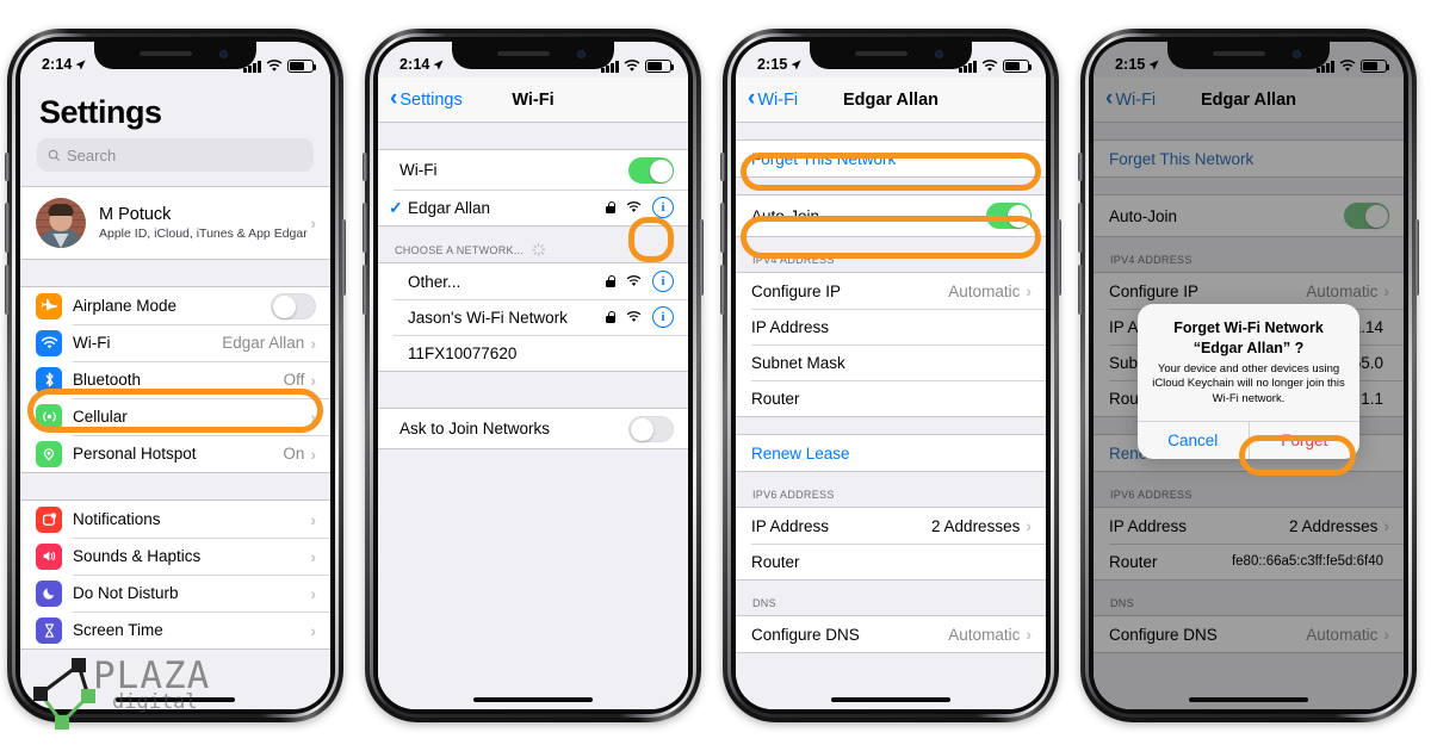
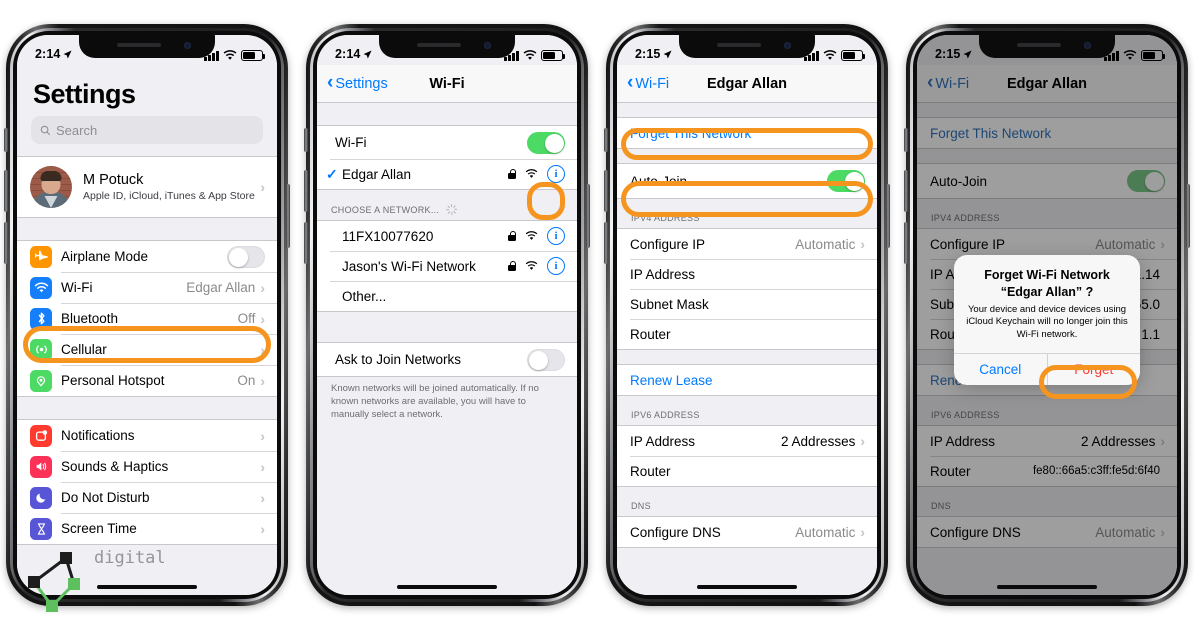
  2:14
  Settings
  Search
  M Potuck
- Apple ID, iCloud, iTunes & App Edgar
+ Apple ID, iCloud, iTunes & App Store
  ›
  Airplane Mode
  Wi-Fi
  Edgar Allan
  ›
  Bluetooth
  Off
  ›
  Cellular
  ›
  Personal Hotspot
  On
  ›
  Notifications
  ›
  Sounds & Haptics
  ›
  Do Not Disturb
  ›
  Screen Time
  ›
  2:14
  ‹
  Settings
  Wi-Fi
  Wi-Fi
  ✓
  Edgar Allan
  i
  CHOOSE A NETWORK...
- Other...
+ 11FX10077620
  i
  Jason's Wi-Fi Network
  i
- 11FX10077620
+ Other...
  Ask to Join Networks
+ Known networks will be joined automatically. If no known networks are available, you will have to manually select a network.
  2:15
  ‹
  Wi-Fi
  Edgar Allan
  Forget This Network
  Auto-Join
  IPV4 ADDRESS
  Configure IP
  Automatic
  ›
  IP Address
  Subnet Mask
  Router
  Renew Lease
  IPV6 ADDRESS
  IP Address
  2 Addresses
  ›
  Router
  DNS
  Configure DNS
  Automatic
  ›
  2:15
  ‹
  Wi-Fi
  Edgar Allan
  Forget This Network
  Auto-Join
  IPV4 ADDRESS
  Configure IP
  Automatic
  ›
  IPV6 ADDRESS
  IP Address
  2 Addresses
  ›
  Router
  fe80::66a5:c3ff:fe5d:6f40
  DNS
  Configure DNS
  Automatic
  ›
  Forget Wi-Fi Network
  “Edgar Allan” ?
- Your device and other devices using iCloud Keychain will no longer join this Wi-Fi network.
+ Your device and device devices using iCloud Keychain will no longer join this Wi-Fi network.
  Cancel
  Forget
- PLAZA
  digital
